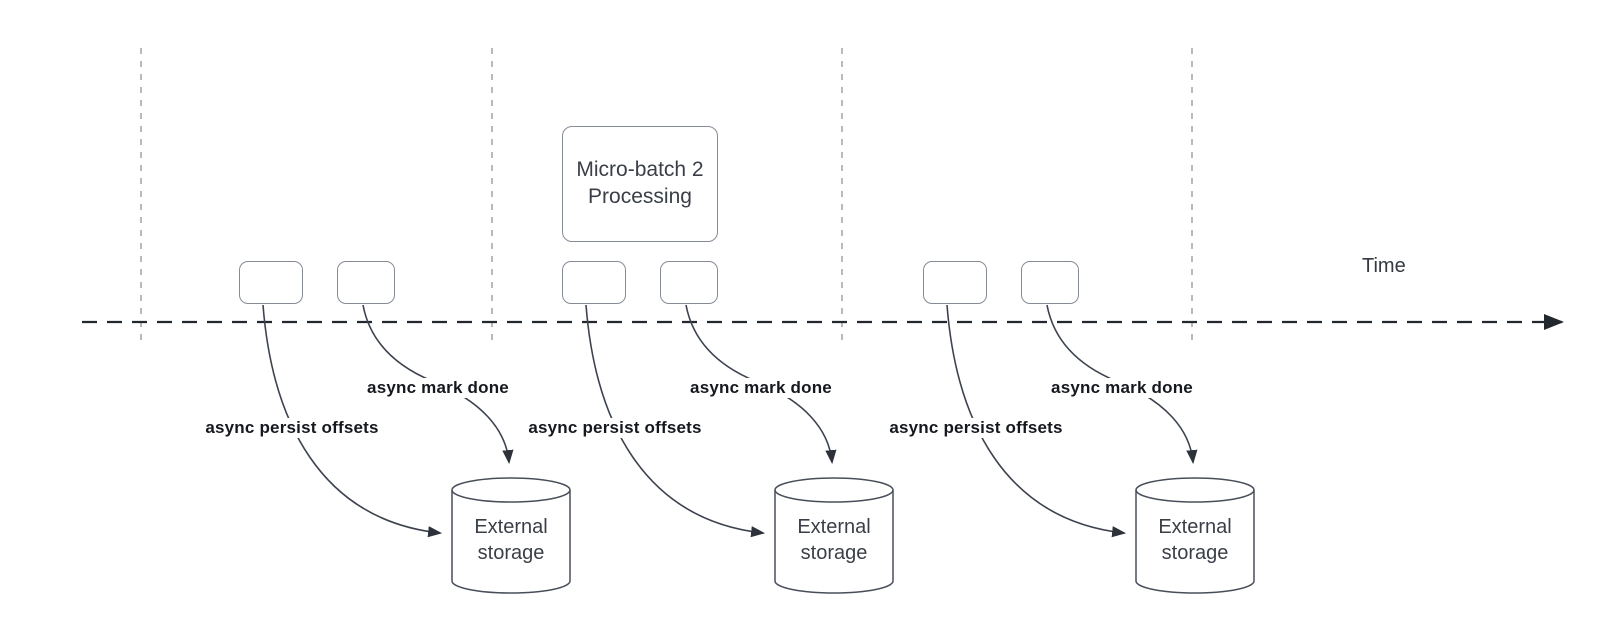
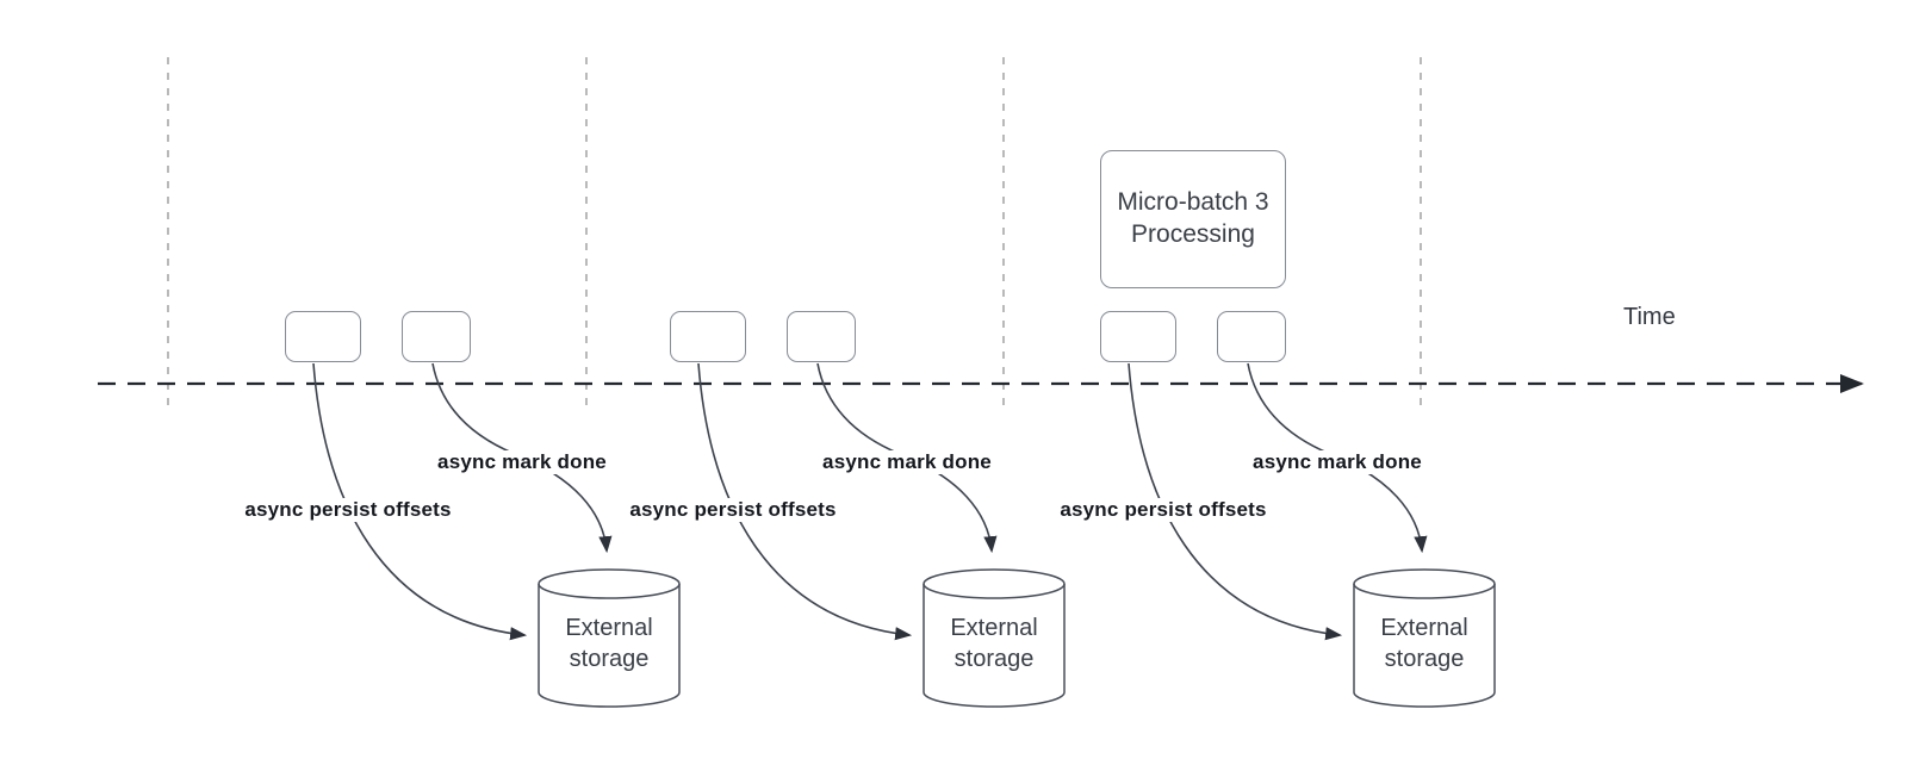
  async persist offsets
  async mark done
  External storage
- Micro-batch 2 Processing
  async persist offsets
  async mark done
  External storage
+ Micro-batch 3 Processing
  async persist offsets
  async mark done
  External storage
  Time
